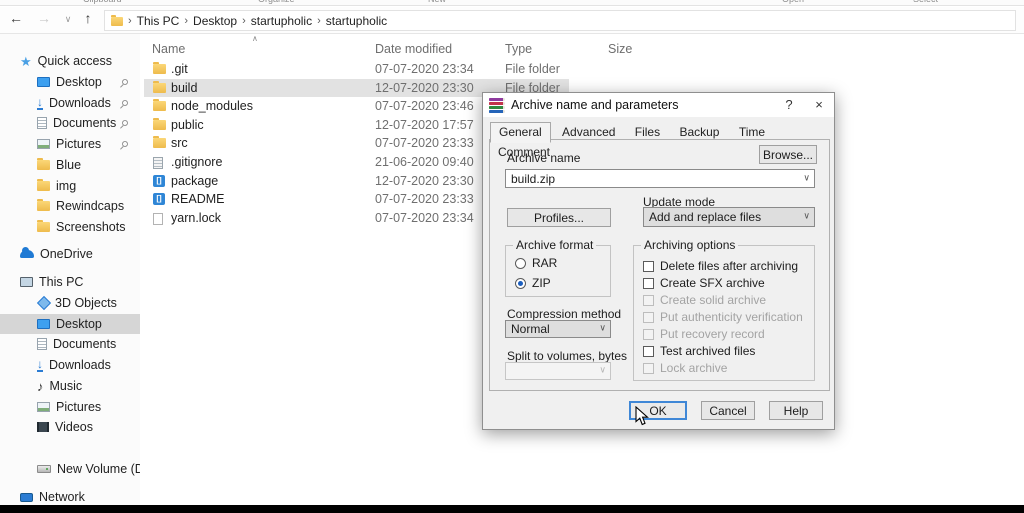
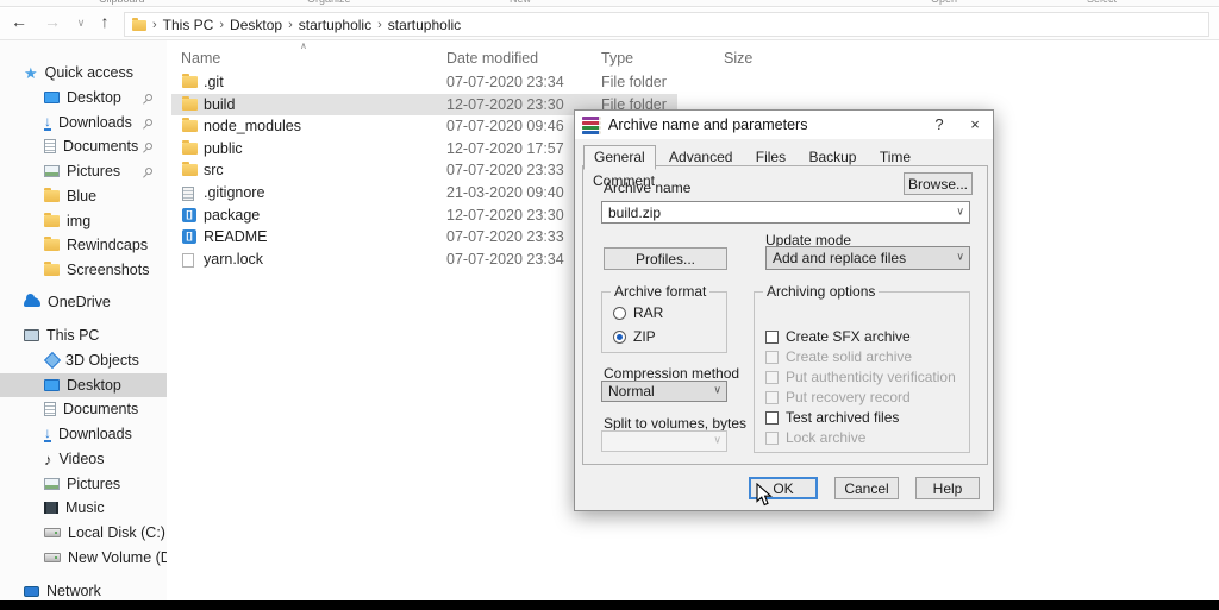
  ←
  →
  ∨
  ↑
  ›
  This PC
  ›
  Desktop
  ›
  startupholic
  ›
  startupholic
  ★
  Quick access
  Desktop
  ↓
  Downloads
  Documents
  Pictures
  Blue
  img
  Rewindcaps
  Screenshots
  OneDrive
  This PC
  3D Objects
  Desktop
  Documents
  ↓
  Downloads
  ♪
- Music
+ Videos
  Pictures
- Videos
+ Music
+ Local Disk (C:)
  New Volume (
  Network
  ∧
  Name
  Date modified
  Type
  Size
  .git
  07-07-2020 23:34
  File folder
  build
  12-07-2020 23:30
  File folder
  node_modules
- 07-07-2020 23:46
+ 07-07-2020 09:46
  public
  12-07-2020 17:57
  src
  07-07-2020 23:33
  .gitignore
- 21-06-2020 09:40
+ 21-03-2020 09:40
  []
  package
  12-07-2020 23:30
  []
  README
  07-07-2020 23:33
  yarn.lock
  07-07-2020 23:34
  Archive name and parameters
  ?
  ×
  General Advanced Files Backup Time Comment
  Archive name
  Browse...
  build.zip
  Update mode
  Profiles...
  Add and replace files
  Archive format
  RAR
  ZIP
  Archiving options
- Delete files after archiving
  Create SFX archive
  Create solid archive
  Put authenticity verification
  Put recovery record
  Test archived files
  Lock archive
  Compression method
  Normal
  Split to volumes, bytes
  OK
  Cancel
  Help
